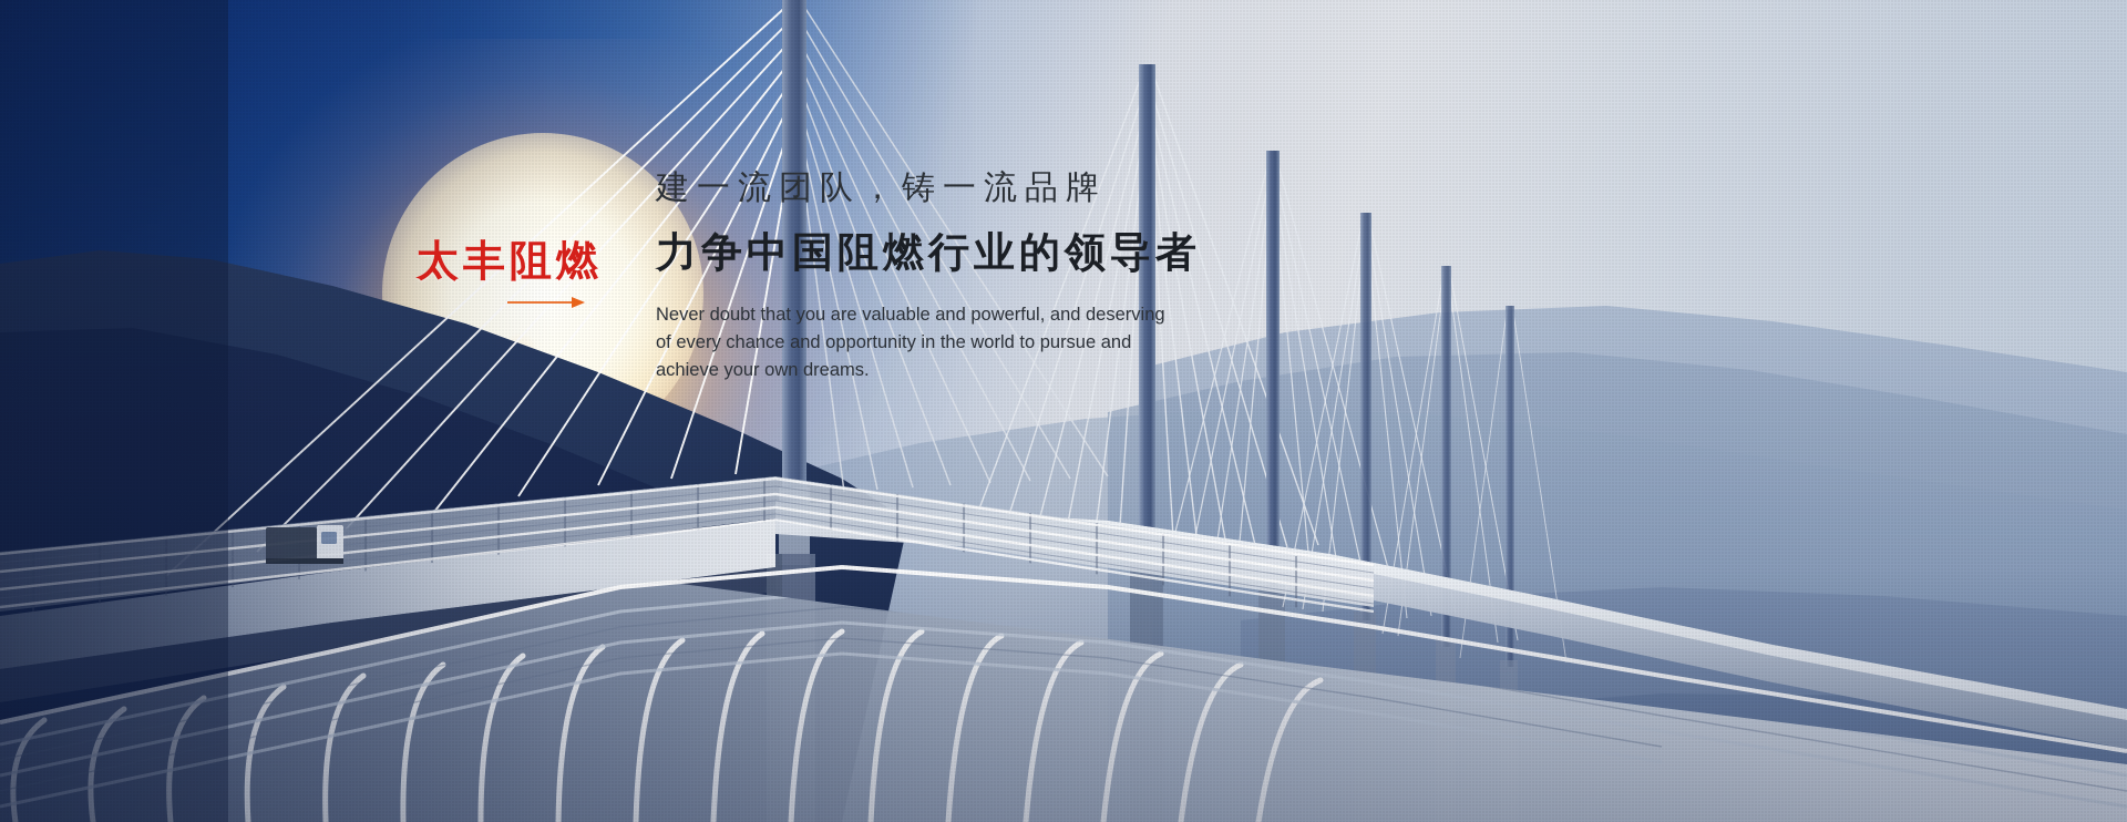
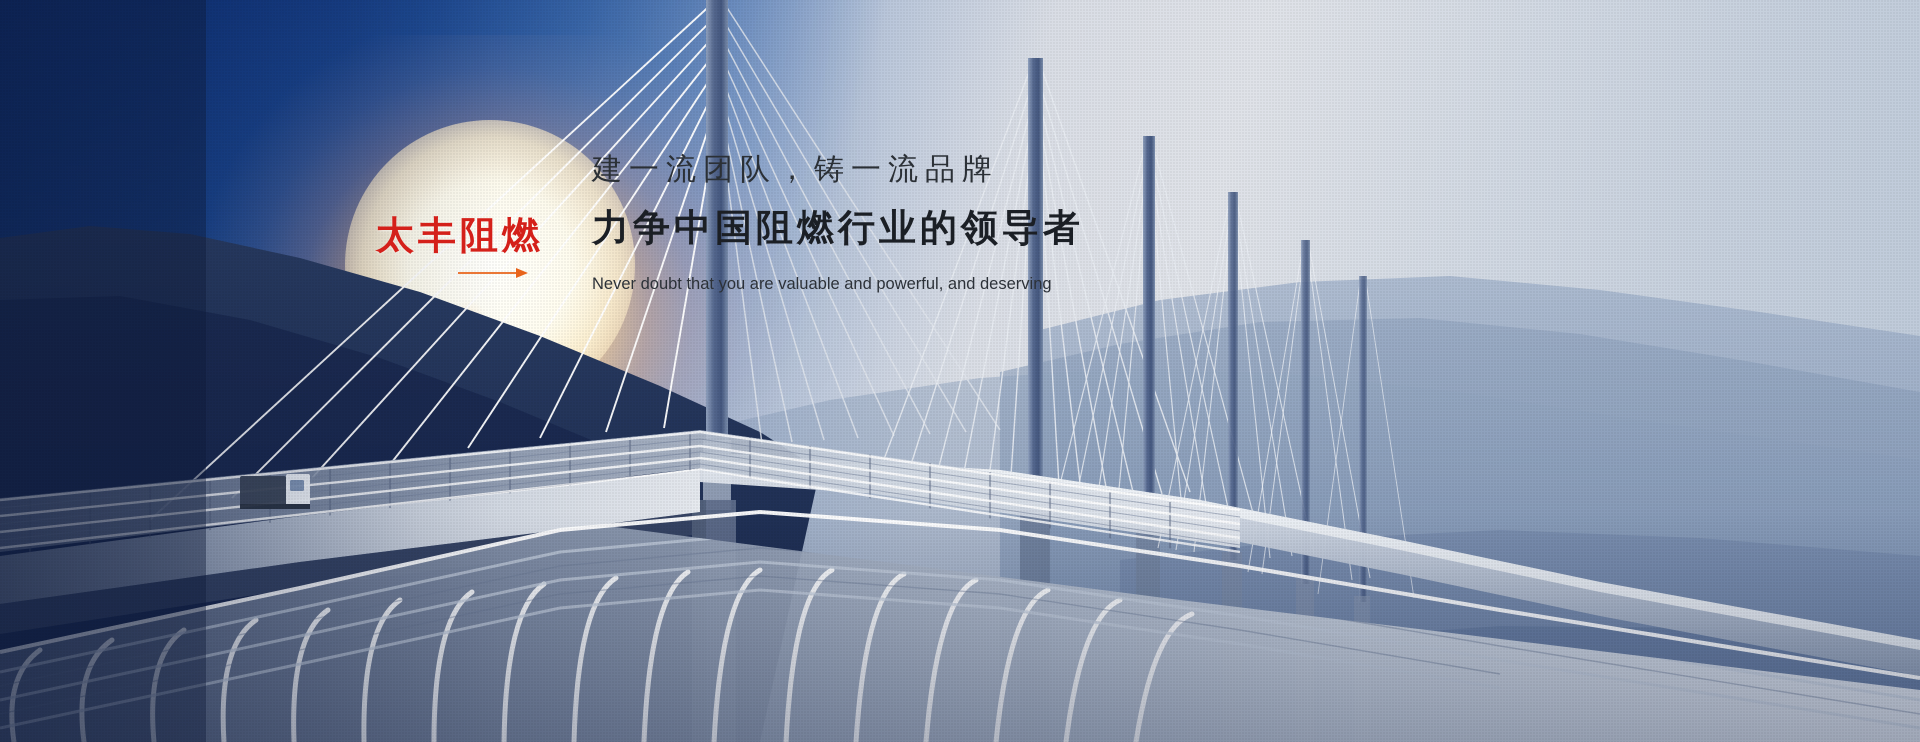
  太丰阻燃
  建一流团队，铸一流品牌
  力争中国阻燃行业的领导者
  Never doubt that you are valuable and powerful, and deserving
- of every chance and opportunity in the world to pursue and
- achieve your own dreams.
